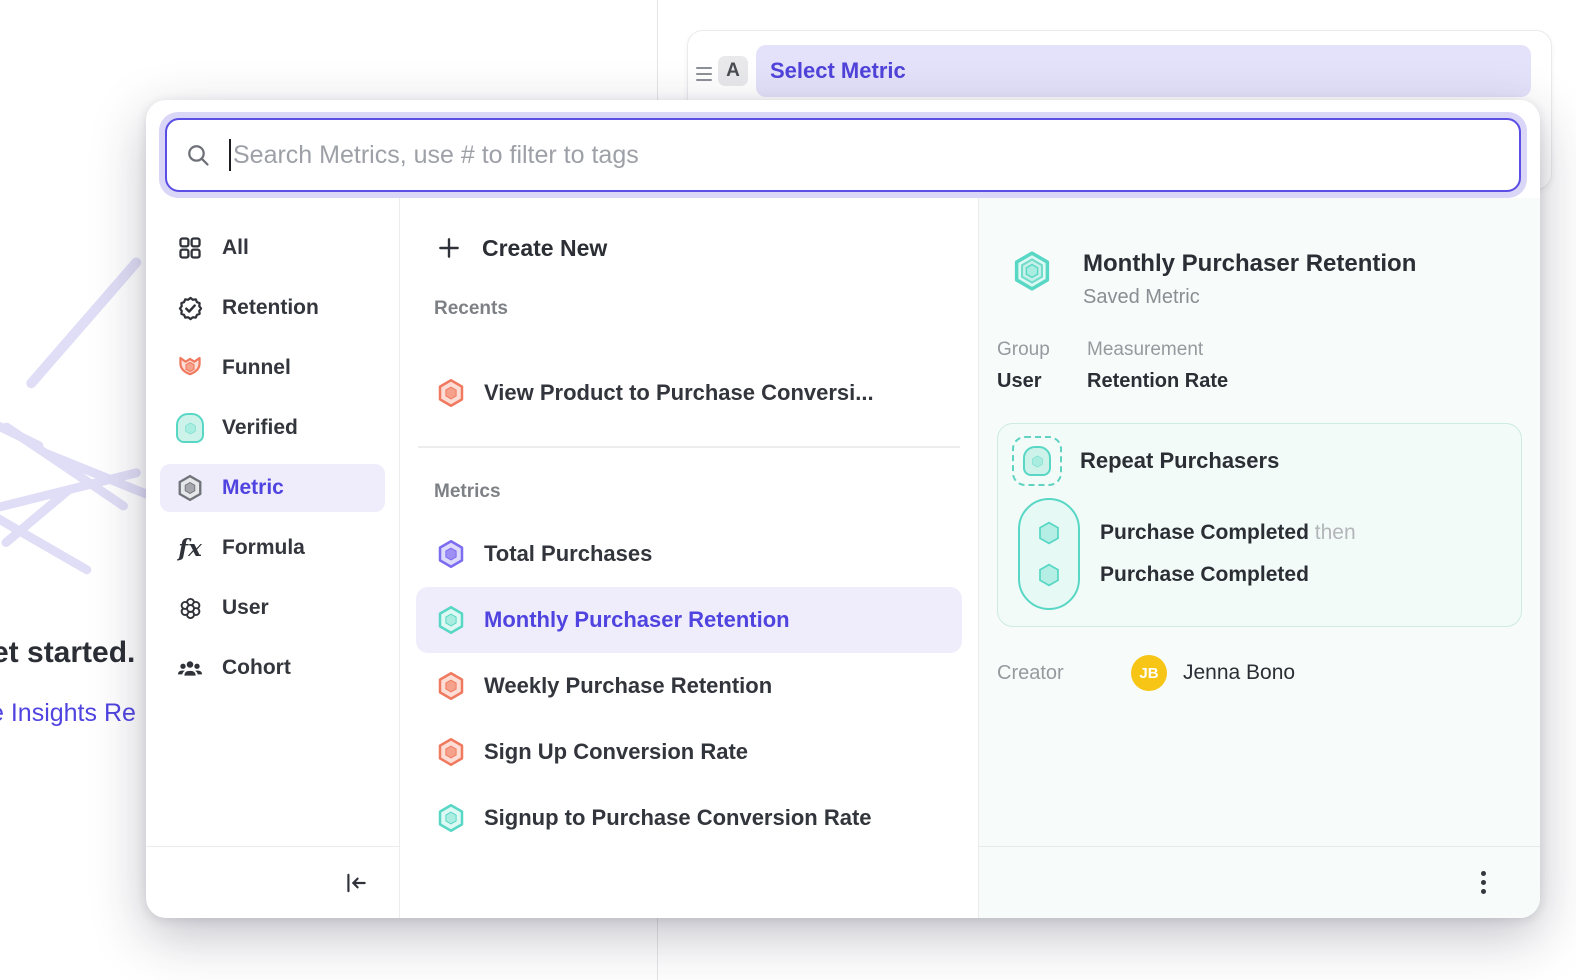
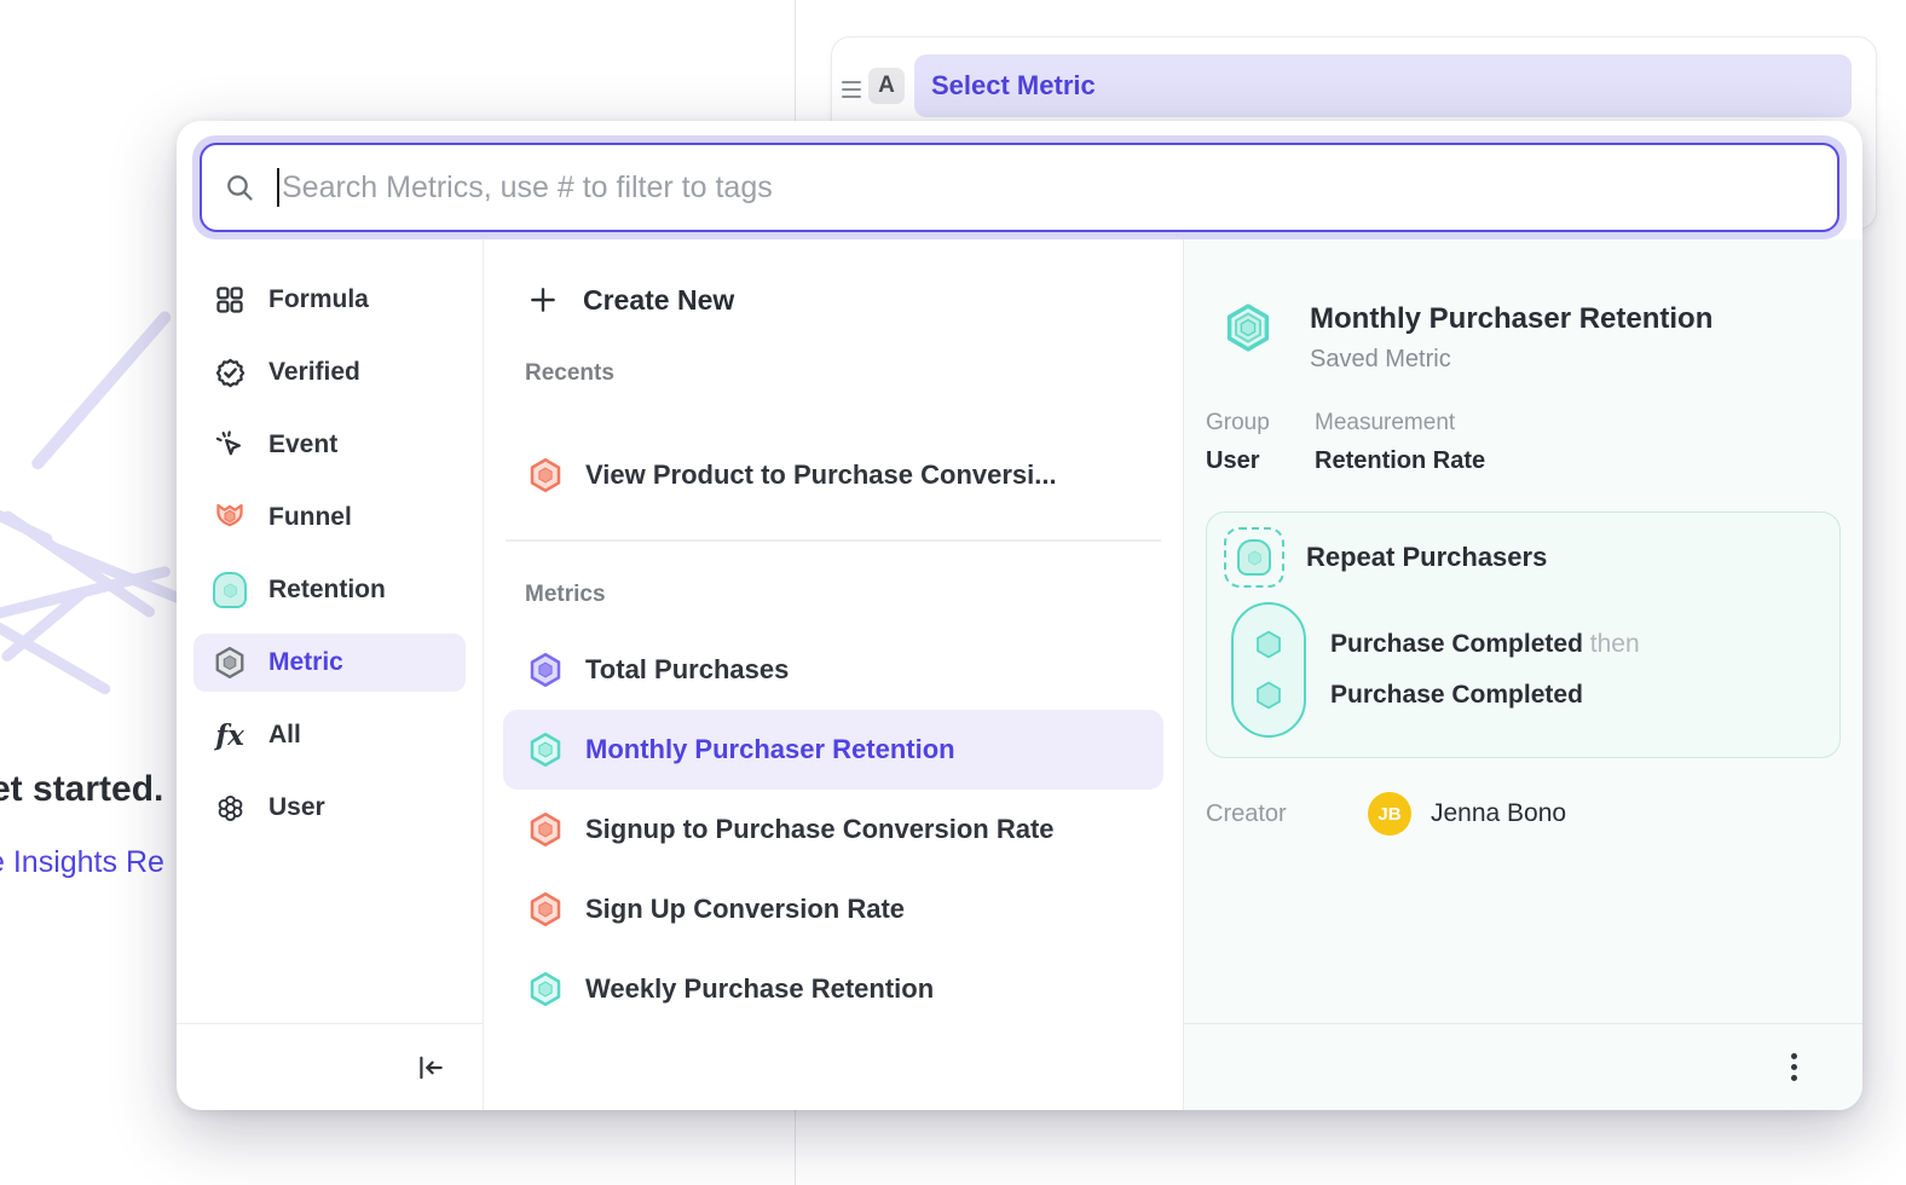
  et started.
  Insights Re
  A
  Select Metric
  Search Metrics, use # to filter to tags
- All
+ Formula
- Retention
+ Verified
+ Event
  Funnel
- Verified
+ Retention
  Metric
  fx
- Formula
+ All
  User
- Cohort
  Create New
  Recents
  View Product to Purchase Conversi...
  Metrics
  Total Purchases
  Monthly Purchaser Retention
- Weekly Purchase Retention
+ Signup to Purchase Conversion Rate
  Sign Up Conversion Rate
- Signup to Purchase Conversion Rate
+ Weekly Purchase Retention
  Monthly Purchaser Retention
  Saved Metric
  Group
  User
  Measurement
  Retention Rate
  Repeat Purchasers
  Purchase Completed then
  Purchase Completed
  Creator
  JB
  Jenna Bono
